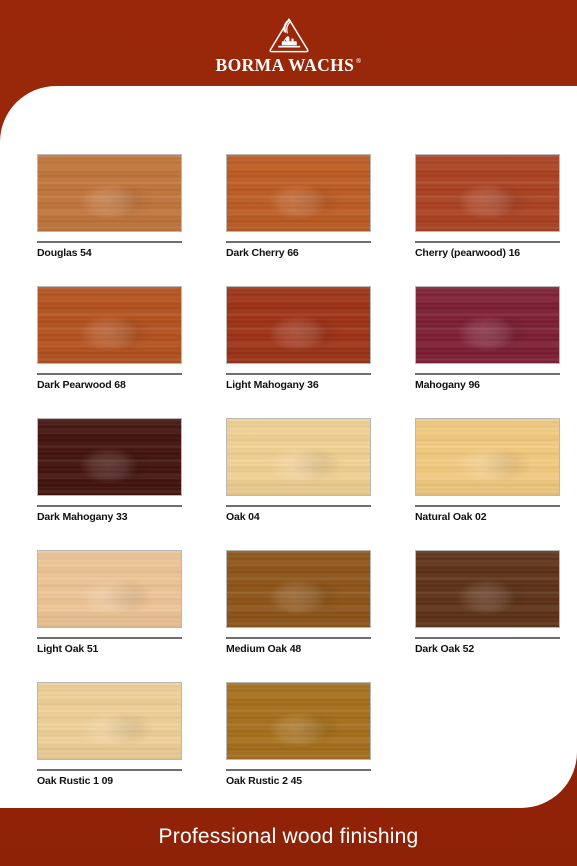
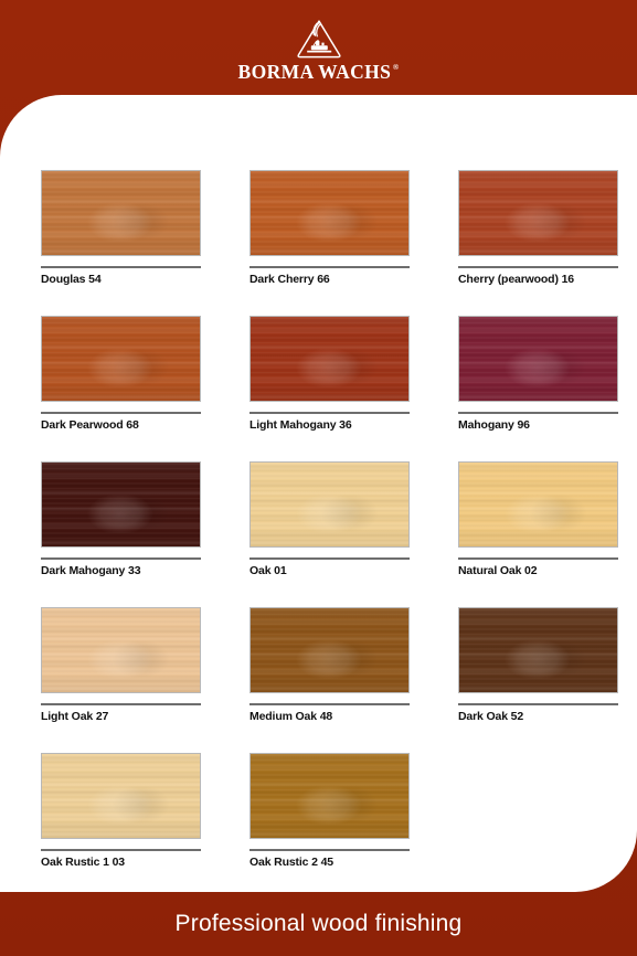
  BORMA WACHS
  ®
  Douglas 54
  Dark Cherry 66
  Cherry (pearwood) 16
  Dark Pearwood 68
  Light Mahogany 36
  Mahogany 96
  Dark Mahogany 33
- Oak 04
+ Oak 01
  Natural Oak 02
- Light Oak 51
+ Light Oak 27
  Medium Oak 48
  Dark Oak 52
- Oak Rustic 1 09
+ Oak Rustic 1 03
  Oak Rustic 2 45
  Professional wood finishing
